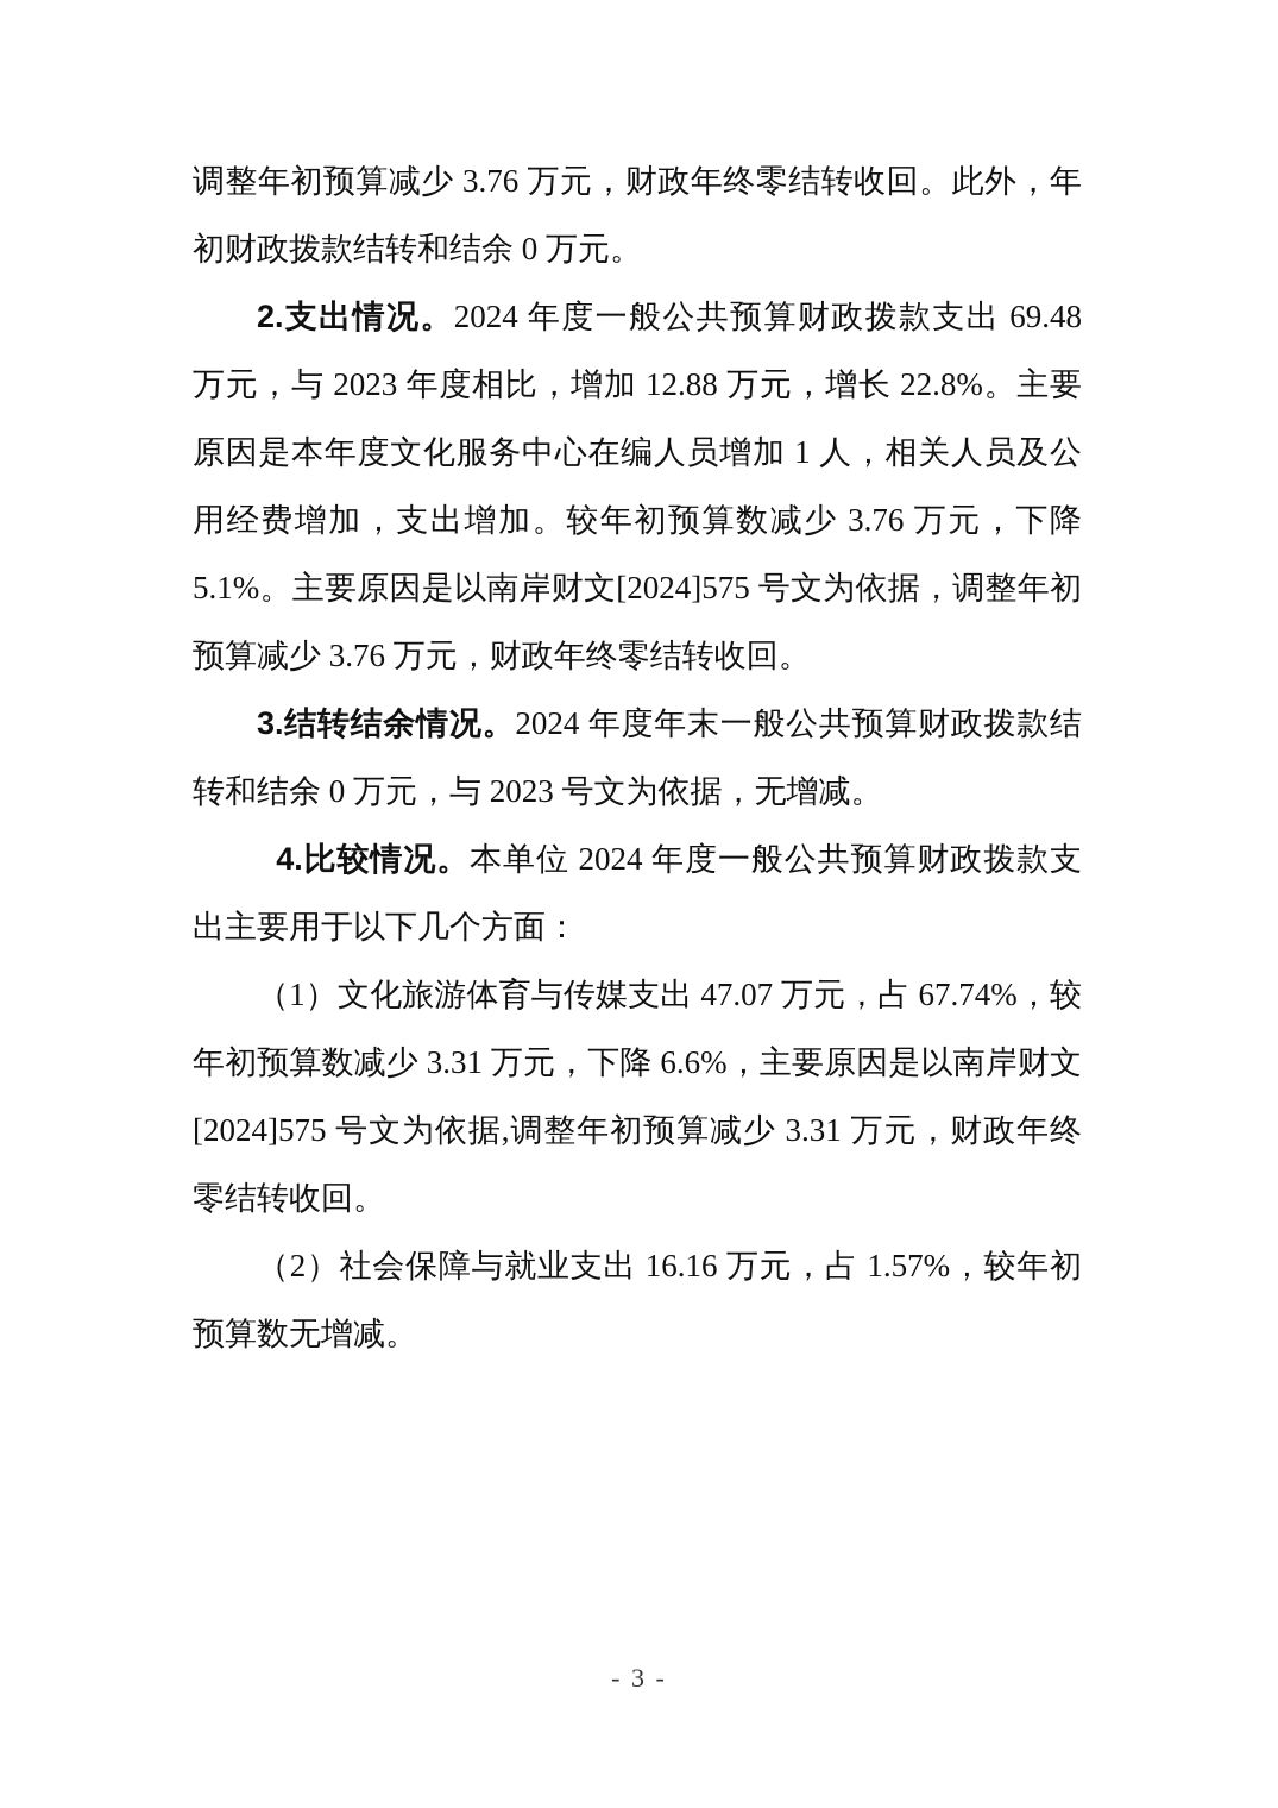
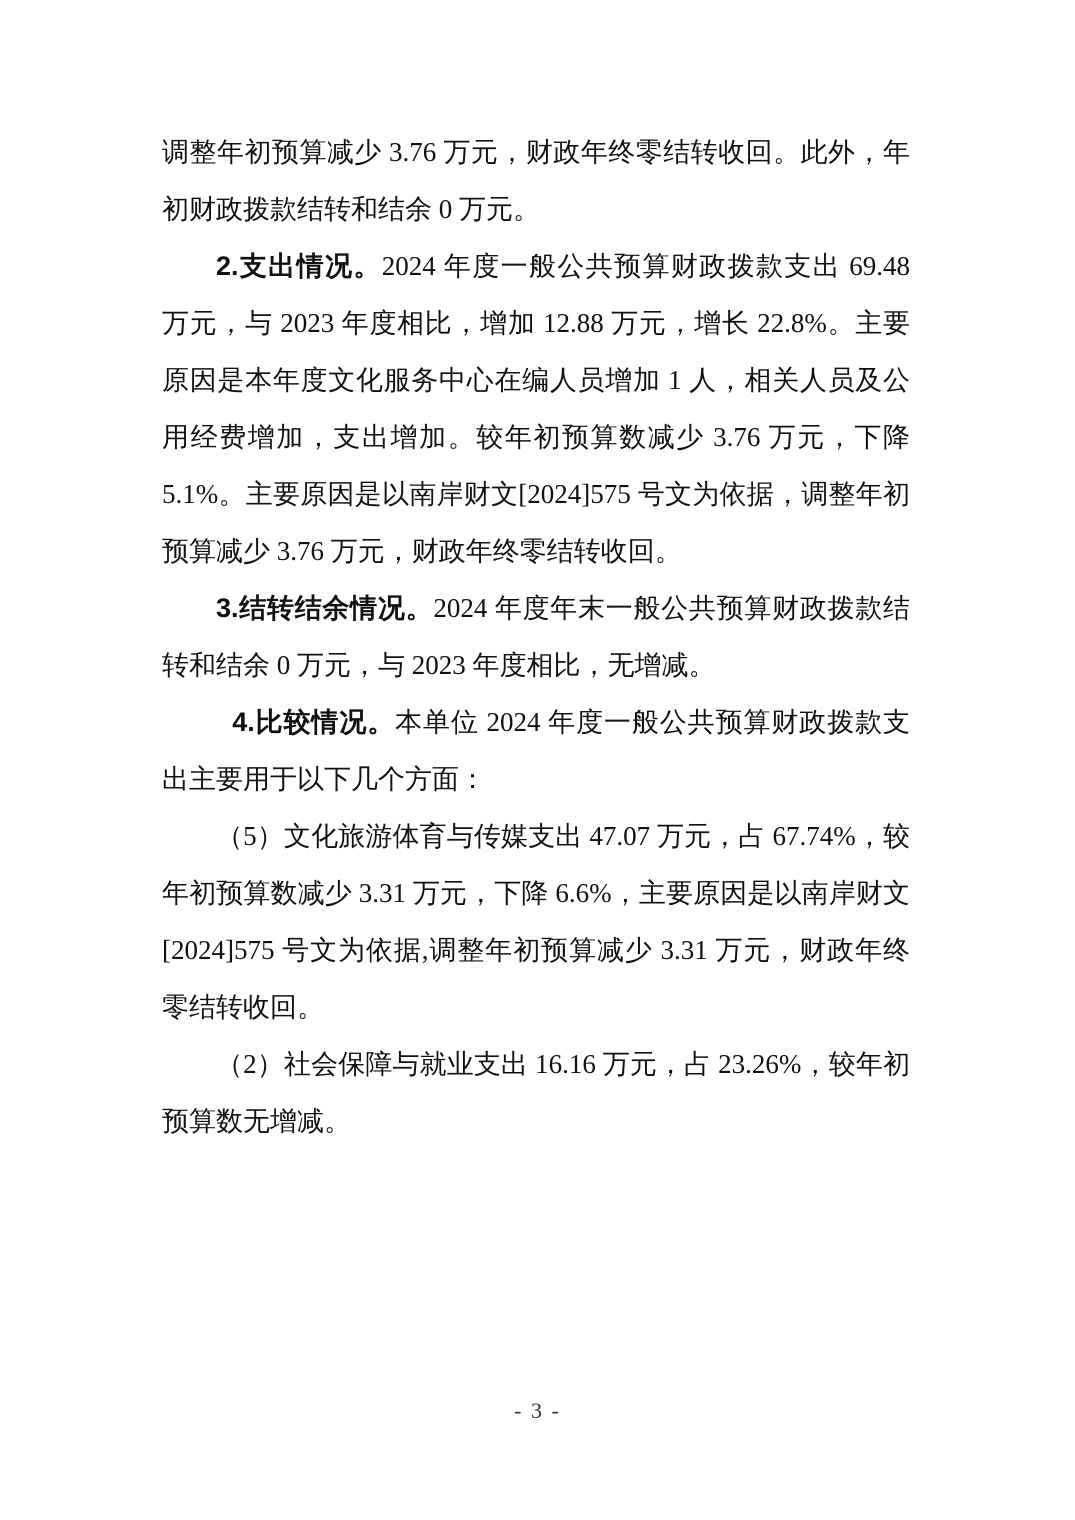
  调整年初预算减少 3.76 万元，财政年终零结转收回。此外，年初财政拨款结转和结余 0 万元。
  2.支出情况。2024 年度一般公共预算财政拨款支出 69.48 万元，与 2023 年度相比，增加 12.88 万元，增长 22.8%。主要原因是本年度文化服务中心在编人员增加 1 人，相关人员及公用经费增加，支出增加。较年初预算数减少 3.76 万元，下降 5.1%。主要原因是以南岸财文[2024]575 号文为依据，调整年初预算减少 3.76 万元，财政年终零结转收回。
- 3.结转结余情况。2024 年度年末一般公共预算财政拨款结转和结余 0 万元，与 2023 号文为依据，无增减。
+ 3.结转结余情况。2024 年度年末一般公共预算财政拨款结转和结余 0 万元，与 2023 年度相比，无增减。
  4.比较情况。本单位 2024 年度一般公共预算财政拨款支出主要用于以下几个方面：
- （1）文化旅游体育与传媒支出 47.07 万元，占 67.74%，较年初预算数减少 3.31 万元，下降 6.6%，主要原因是以南岸财文[2024]575 号文为依据,调整年初预算减少 3.31 万元，财政年终零结转收回。
+ （5）文化旅游体育与传媒支出 47.07 万元，占 67.74%，较年初预算数减少 3.31 万元，下降 6.6%，主要原因是以南岸财文[2024]575 号文为依据,调整年初预算减少 3.31 万元，财政年终零结转收回。
- （2）社会保障与就业支出 16.16 万元，占 1.57%，较年初预算数无增减。
+ （2）社会保障与就业支出 16.16 万元，占 23.26%，较年初预算数无增减。
  - 3 -
